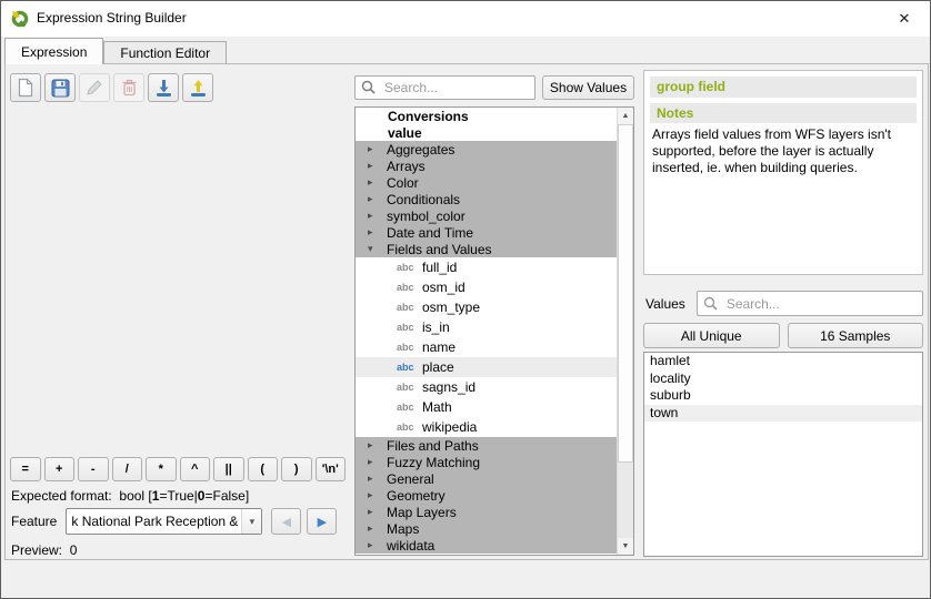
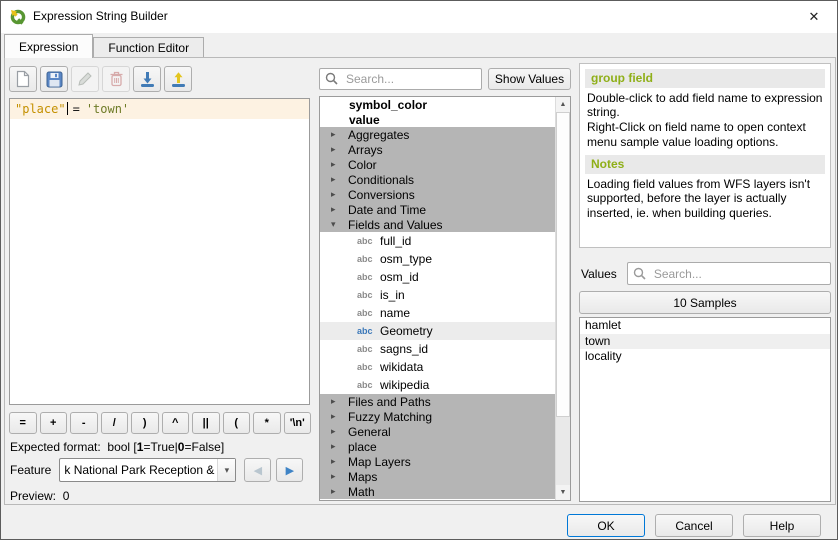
  Expression String Builder
  ✕
  Expression
  Function Editor
+ "place" = 'town'
  =
  +
  -
  /
- *
+ )
  ^
  ||
  (
- )
+ *
  '\n'
  Expected format: bool [1=True|0=False]
  Feature
  k National Park Reception &
  ▾
  ◀
  ▶
  Preview: 0
  Search...
  Show Values
- Conversions
+ symbol_color
  value
  ▸
  Aggregates
  ▸
  Arrays
  ▸
  Color
  ▸
  Conditionals
  ▸
- symbol_color
+ Conversions
  ▸
  Date and Time
  ▾
  Fields and Values
  abc
  full_id
  abc
- osm_id
+ osm_type
  abc
- osm_type
+ osm_id
  abc
  is_in
  abc
  name
  abc
- place
+ Geometry
  abc
  sagns_id
  abc
- Math
+ wikidata
  abc
  wikipedia
  ▸
  Files and Paths
  ▸
  Fuzzy Matching
  ▸
  General
  ▸
- Geometry
+ place
  ▸
  Map Layers
  ▸
  Maps
  ▸
- wikidata
+ Math
  group field
+ Double-click to add field name to expression string.
+ Right-Click on field name to open context menu sample value loading options.
  Notes
- Arrays field values from WFS layers isn't supported, before the layer is actually inserted, ie. when building queries.
+ Loading field values from WFS layers isn't supported, before the layer is actually inserted, ie. when building queries.
  Values
  Search...
- All Unique
- 16 Samples
+ 10 Samples
  hamlet
- locality
+ town
- suburb
- town
+ locality
+ OK
+ Cancel
+ Help
